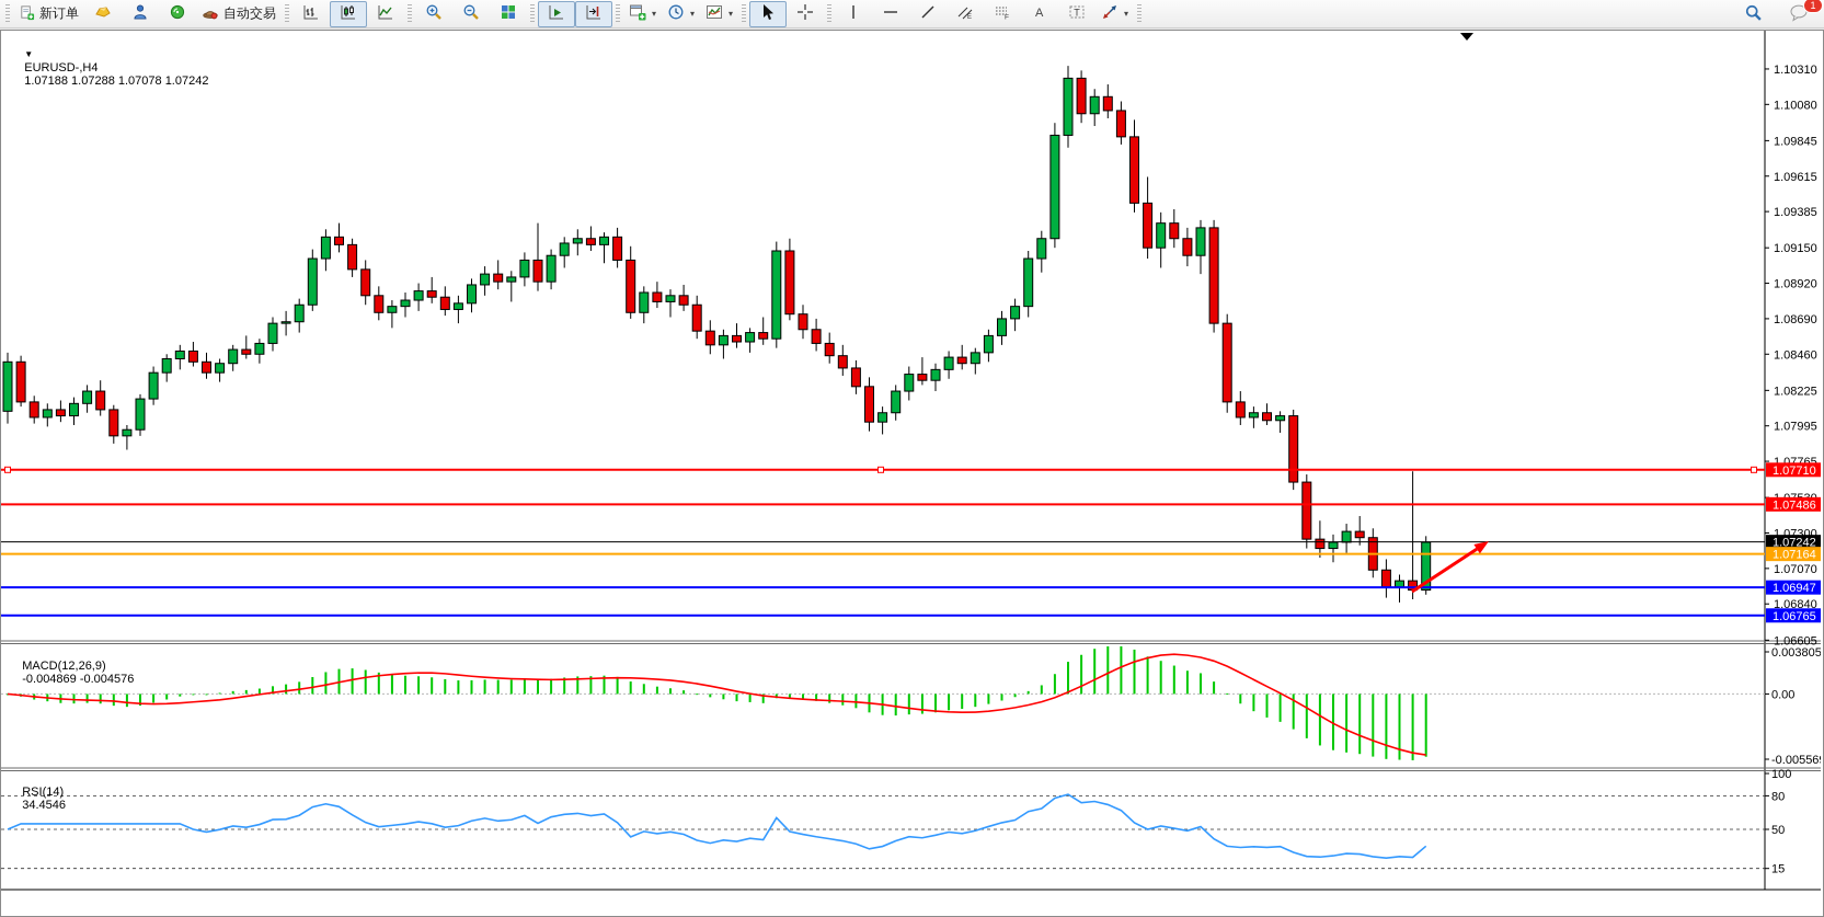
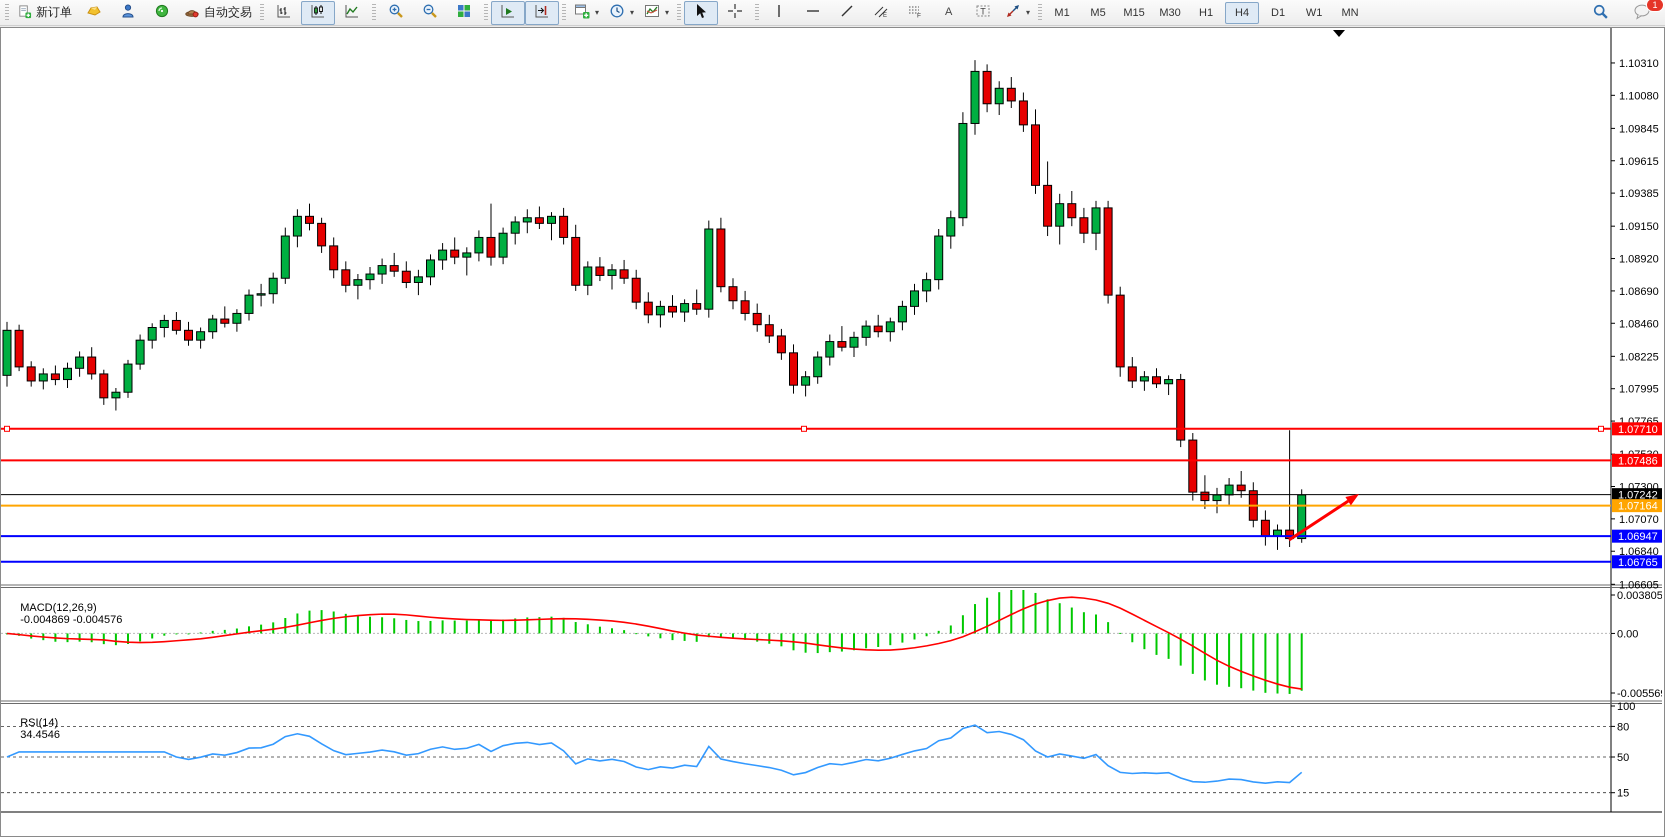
  新订单
  自动交易
  ▾
  ▾
  ▾
  A
  T
  ▾
+ M1
+ M5
+ M15
+ M30
+ H1
+ H4
+ D1
+ W1
+ MN
  1
  1.10310
  1.10080
  1.09845
  1.09615
  1.09385
  1.09150
  1.08920
  1.08690
  1.08460
  1.08225
  1.07995
  1.07765
  1.07300
  1.07070
  1.06840
  1.06605
  0.003805
  0.00
  -0.00556
  100
  80
  50
  15
  1.07242
  1.07710
  1.07486
  1.07164
  1.06947
  1.06765
- ▼ EURUSD-,H4 1.07188 1.07288 1.07078 1.07242
  MACD(12,26,9) -0.004869 -0.004576
  RSI(14) 34.4546
